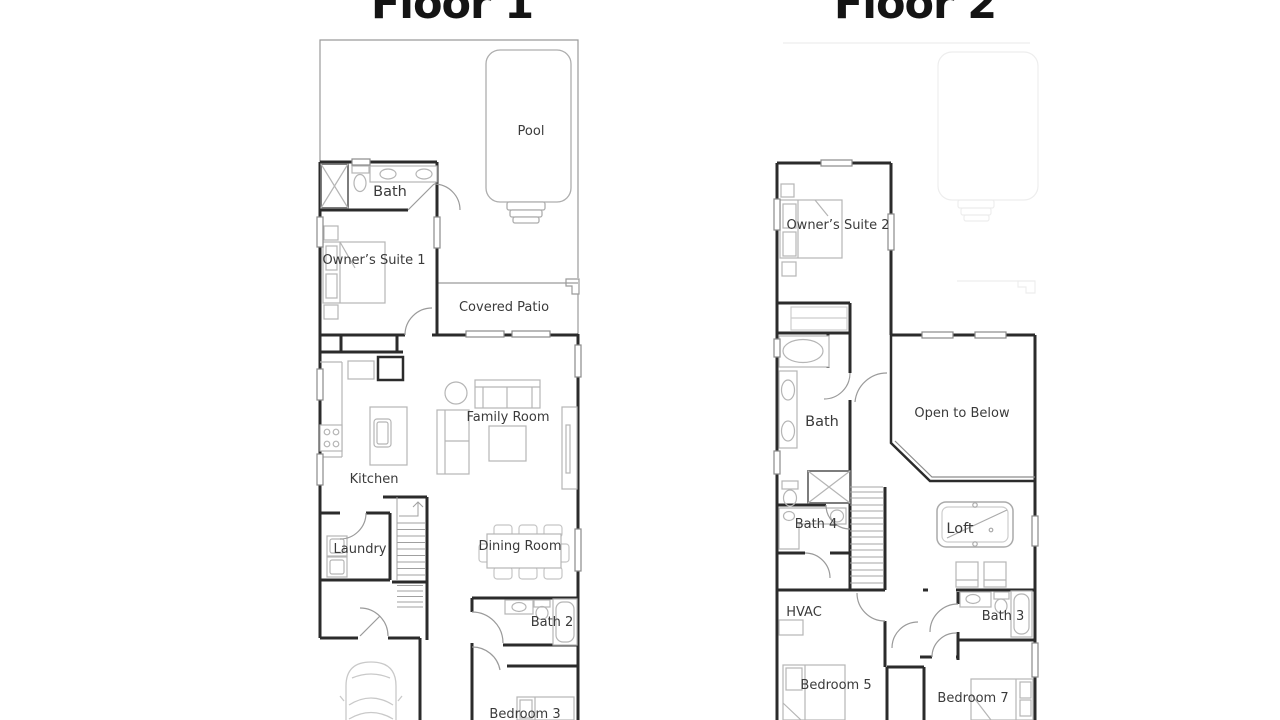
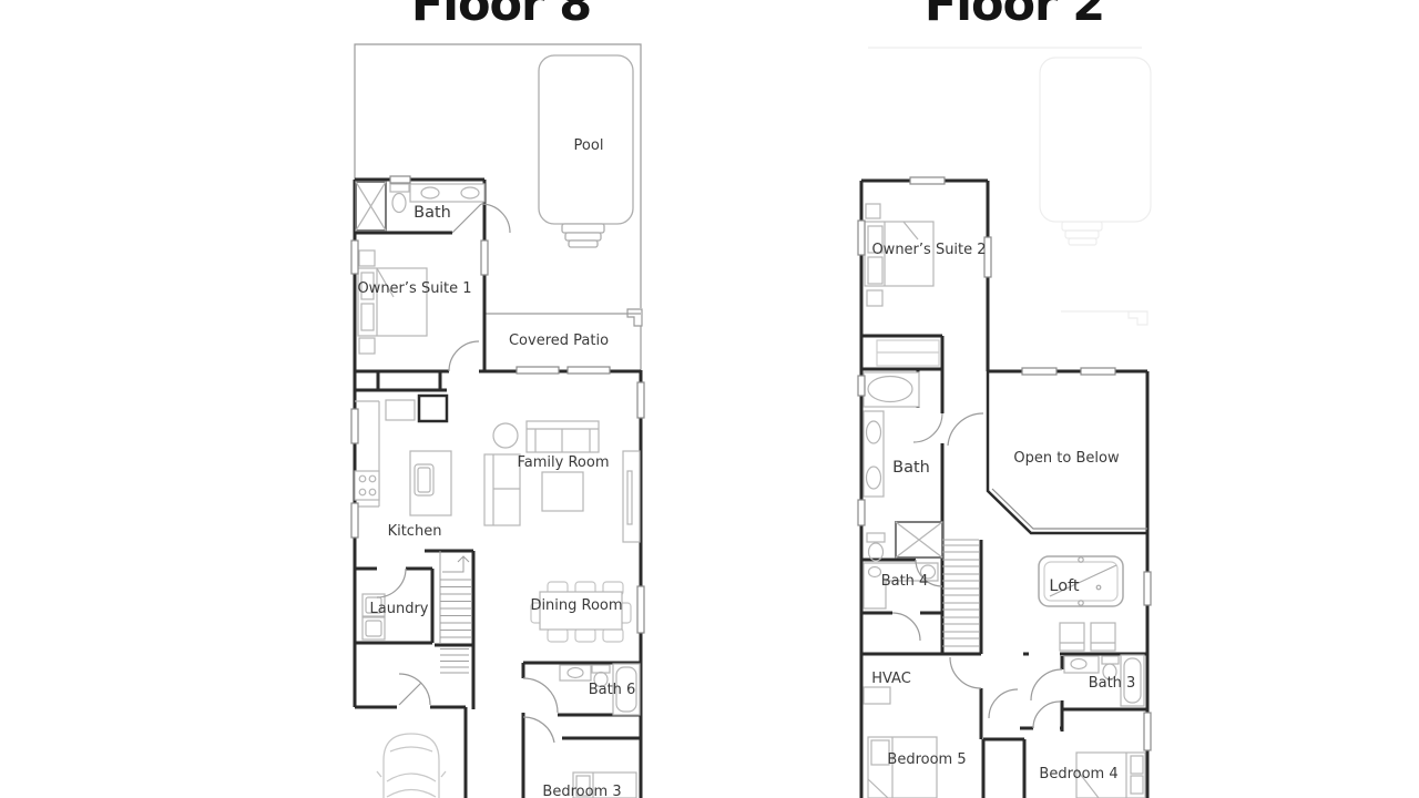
- Floor 1
+ Floor 8
  Pool
  Bath
  Owner’s Suite 1
  Covered Patio
  Family Room
  Kitchen
  Laundry
  Dining Room
- Bath 2
+ Bath 6
  Bedroom 3
  Floor 2
  Owner’s Suite 2
  Bath
  Bath 4
  HVAC
  Open to Below
  Loft
  Bath 3
  Bedroom 5
- Bedroom 7
+ Bedroom 4
